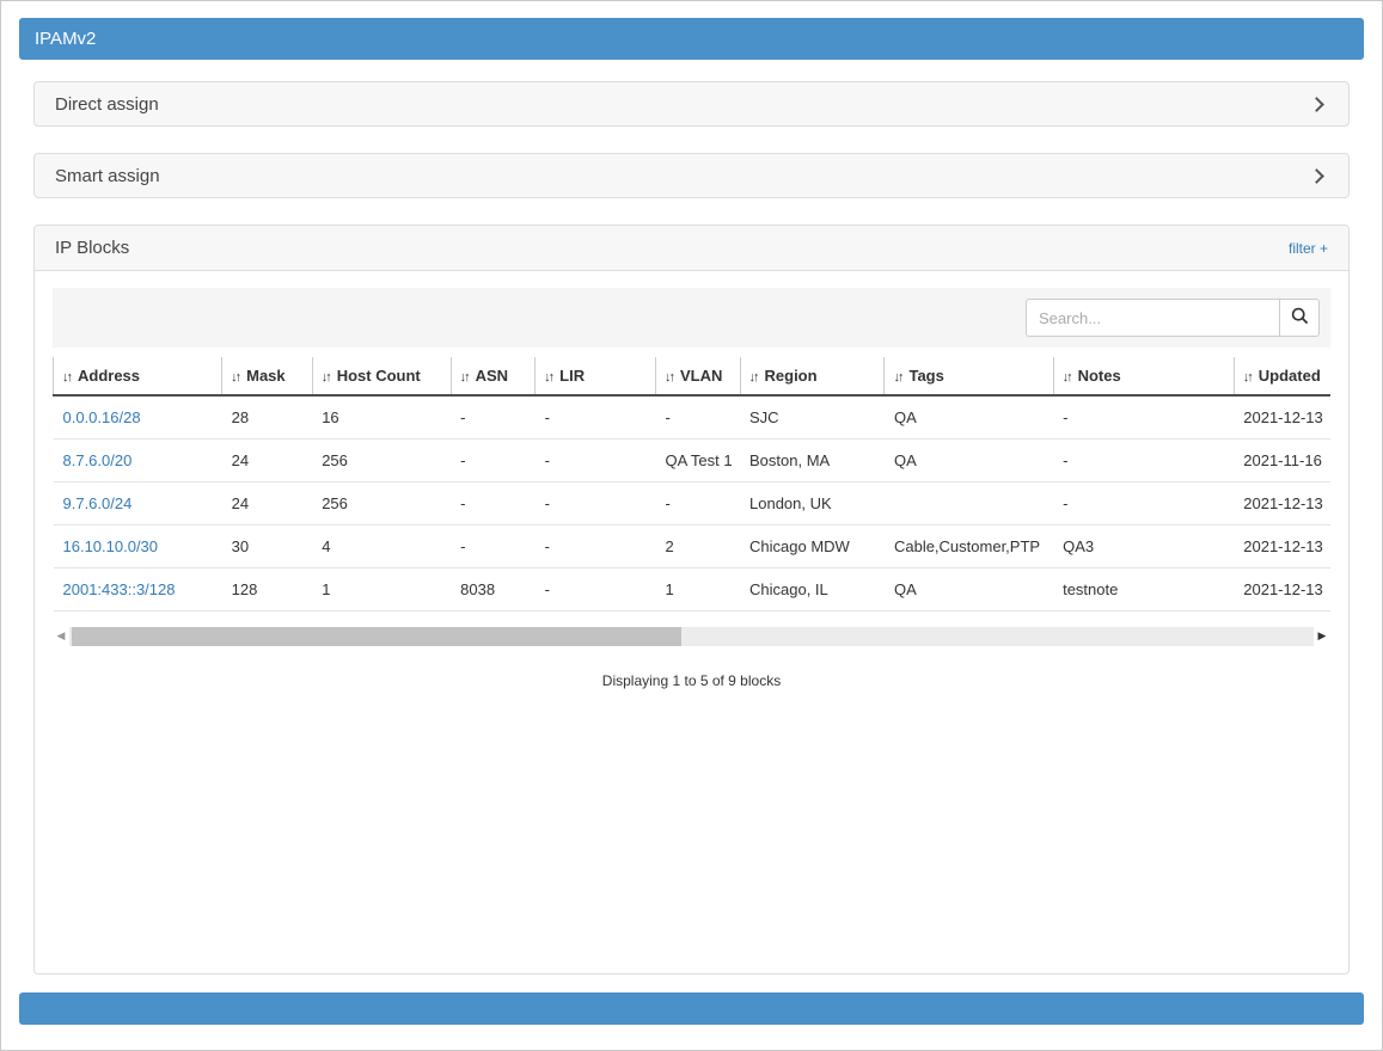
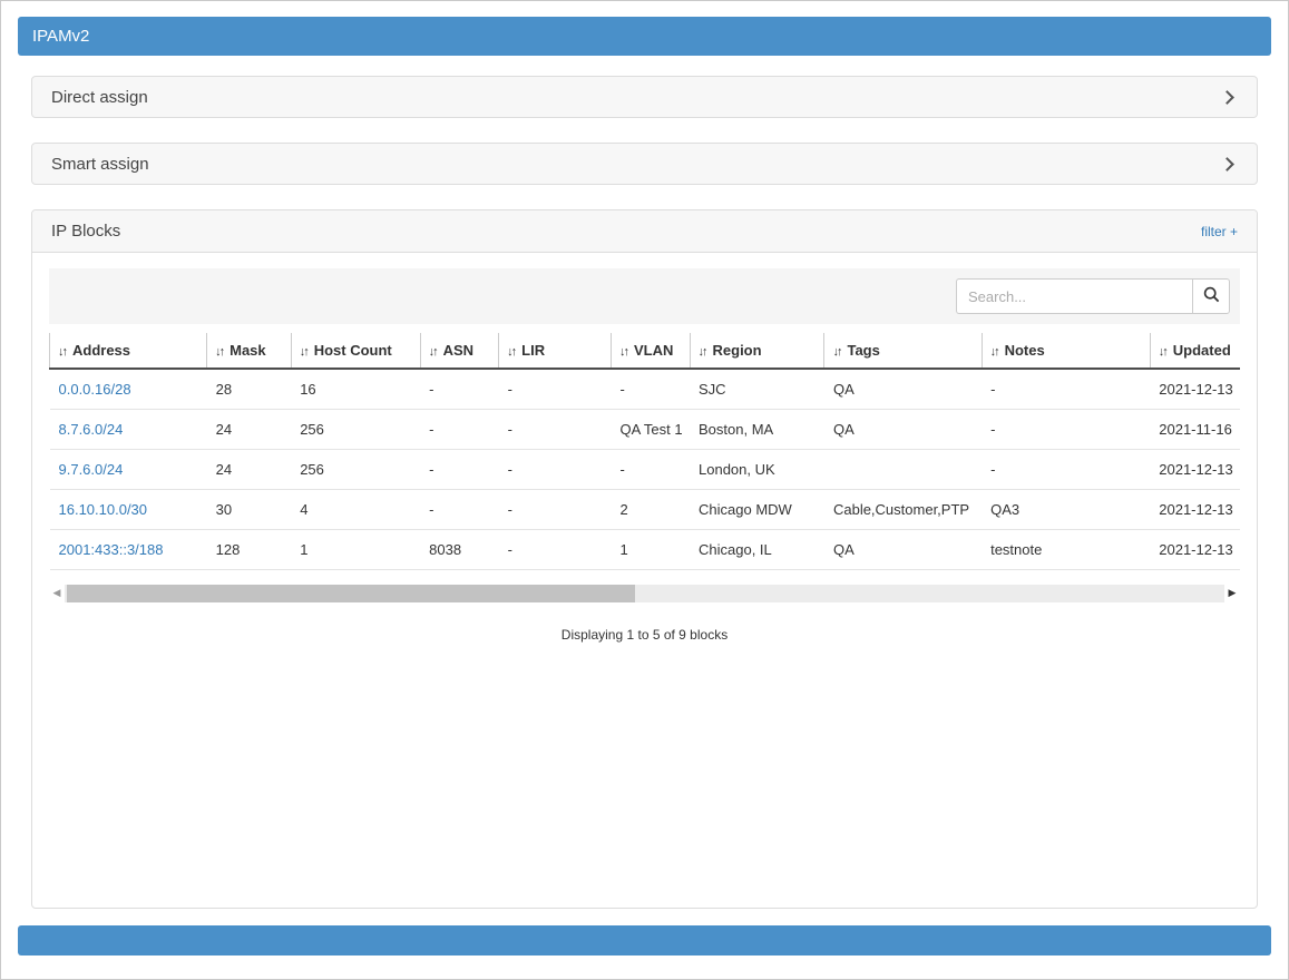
  IPAMv2
  Direct assign
  Smart assign
  IP Blocks
  filter +
  Search...
  ↓↑ Address	↓↑ Mask	↓↑ Host Count	↓↑ ASN	↓↑ LIR	↓↑ VLAN	↓↑ Region	↓↑ Tags	↓↑ Notes	↓↑ Updated
  0.0.0.16/28	28	16	-	-	-	SJC	QA	-	2021-12-13
- 8.7.6.0/20	24	256	-	-	QA Test 1	Boston, MA	QA	-	2021-11-16
+ 8.7.6.0/24	24	256	-	-	QA Test 1	Boston, MA	QA	-	2021-11-16
  9.7.6.0/24	24	256	-	-	-	London, UK		-	2021-12-13
  16.10.10.0/30	30	4	-	-	2	Chicago MDW	Cable,Customer,PTP	QA3	2021-12-13
- 2001:433::3/128	128	1	8038	-	1	Chicago, IL	QA	testnote	2021-12-13
+ 2001:433::3/188	128	1	8038	-	1	Chicago, IL	QA	testnote	2021-12-13
  ◀
  ▶
  Displaying 1 to 5 of 9 blocks
